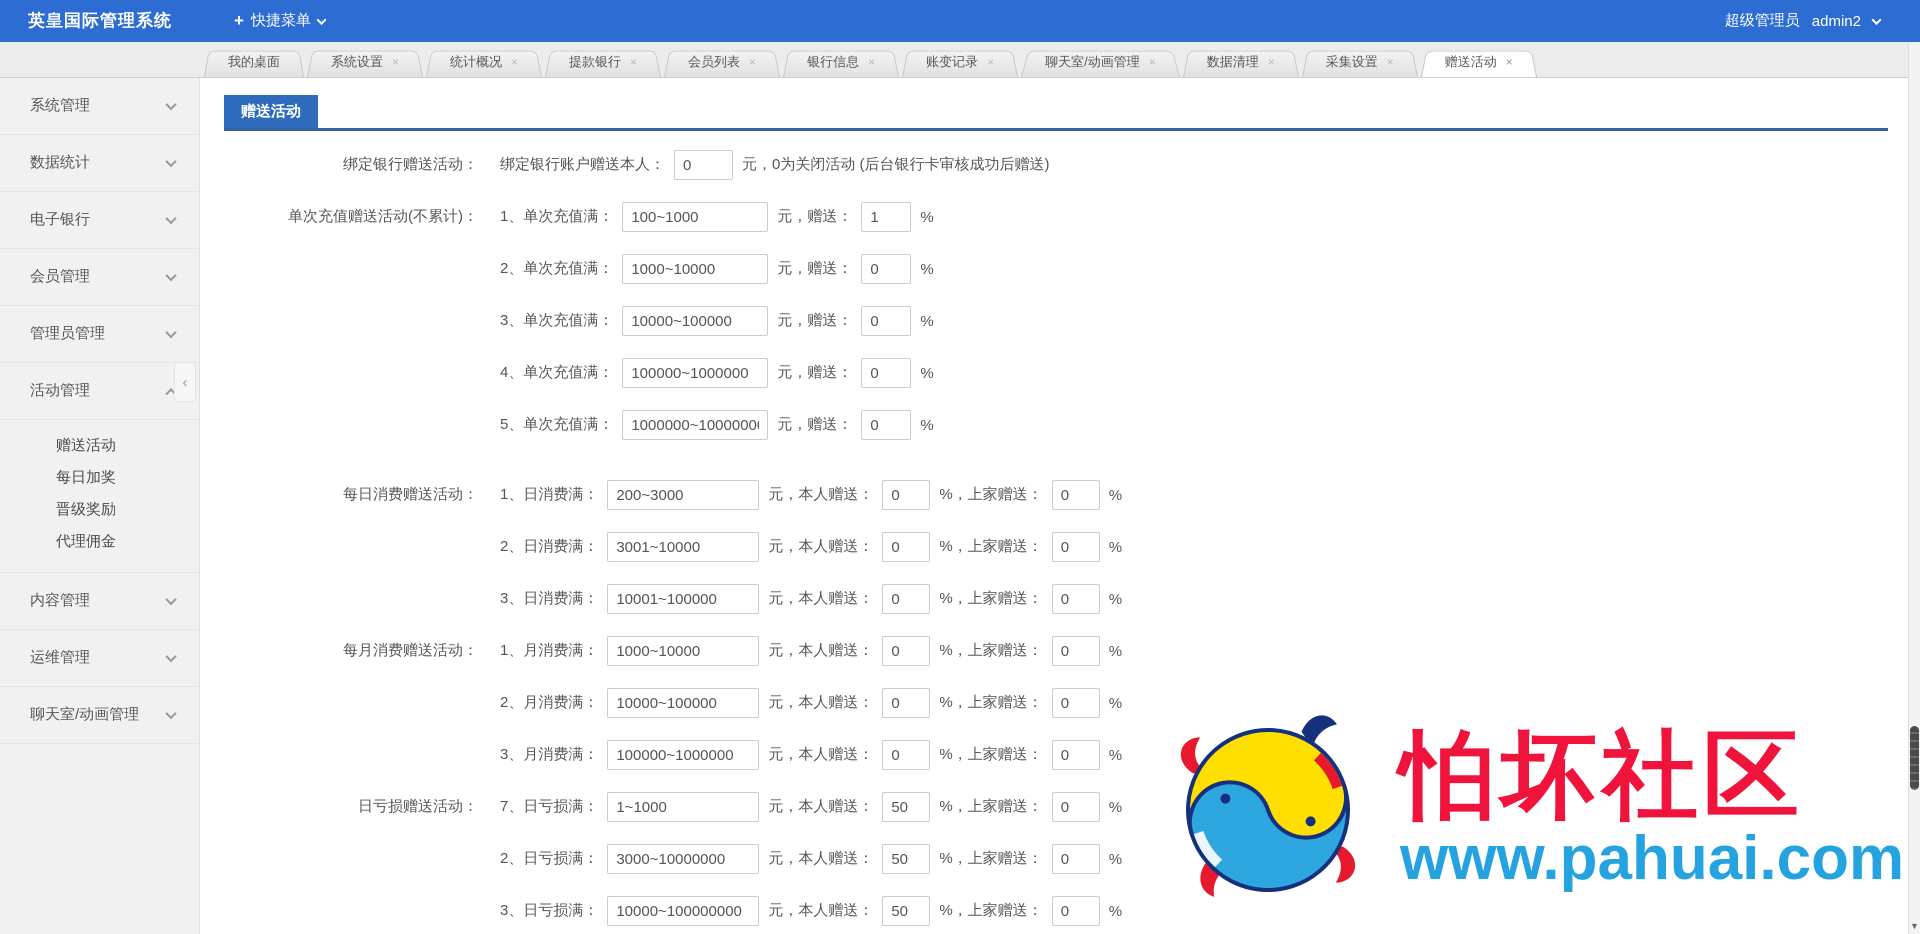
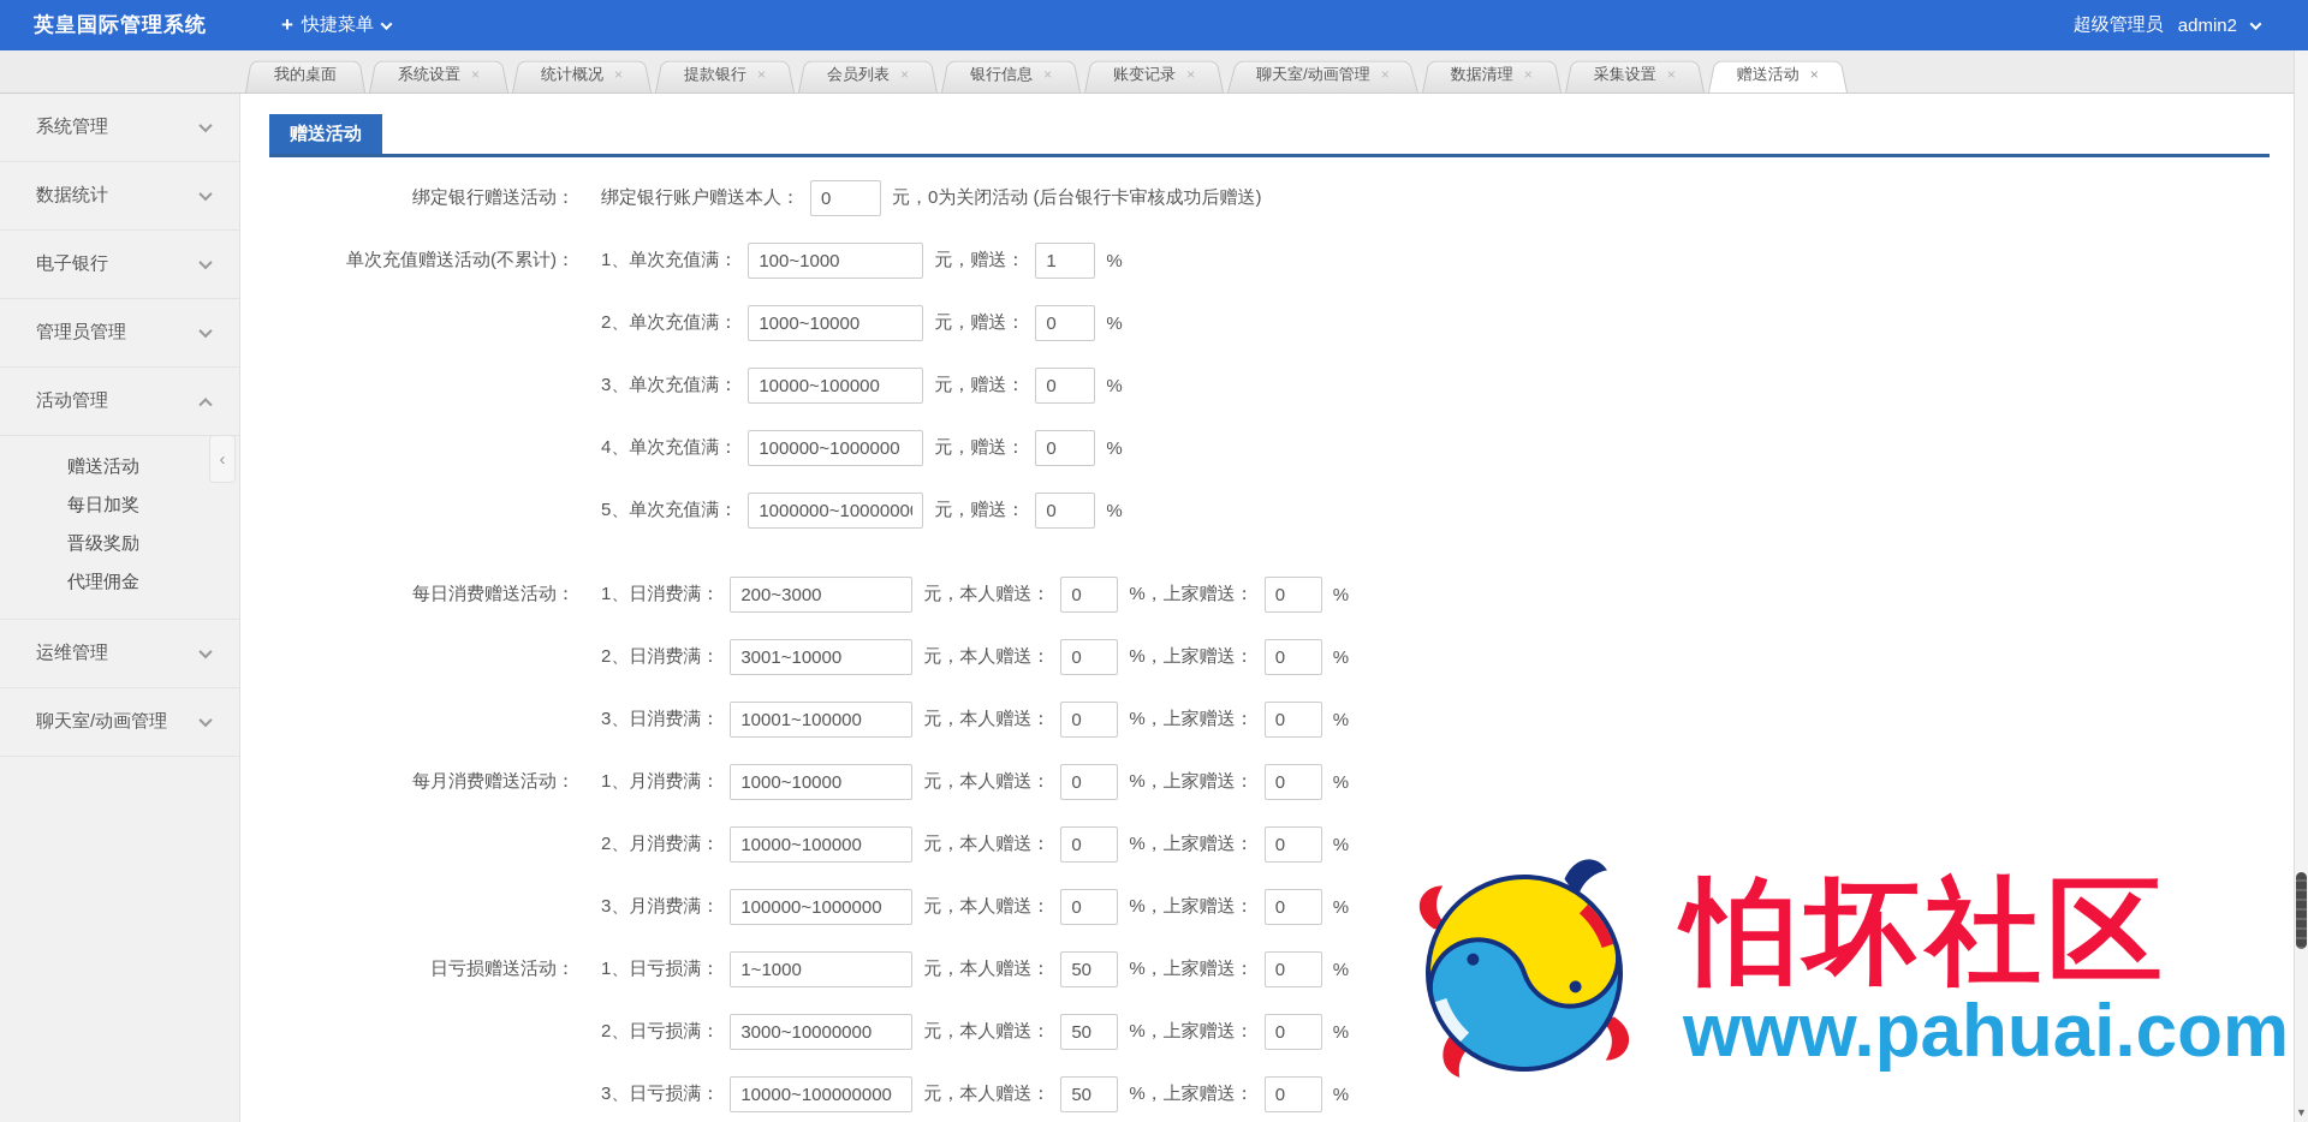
  英皇国际管理系统
  +
  快捷菜单
  超级管理员
  admin2
  我的桌面
  系统设置 ×
  统计概况 ×
  提款银行 ×
  会员列表 ×
  银行信息 ×
  账变记录 ×
  聊天室/动画管理 ×
  数据清理 ×
  采集设置 ×
  赠送活动 ×
  系统管理
  数据统计
  电子银行
- 会员管理
  管理员管理
  活动管理
  赠送活动
  每日加奖
  晋级奖励
  代理佣金
- 内容管理
  运维管理
  聊天室/动画管理
  ‹
  赠送活动
  绑定银行赠送活动：
  绑定银行账户赠送本人：
  0
  元，0为关闭活动 (后台银行卡审核成功后赠送)
  单次充值赠送活动(不累计)：
  1、单次充值满：
  100~1000
  元，赠送：
  1
  %
  2、单次充值满：
  1000~10000
  元，赠送：
  0
  %
  3、单次充值满：
  10000~100000
  元，赠送：
  0
  %
  4、单次充值满：
  100000~1000000
  元，赠送：
  0
  %
  5、单次充值满：
  1000000~1000000
  元，赠送：
  0
  %
  每日消费赠送活动：
  1、日消费满：
  200~3000
  元，本人赠送：
  0
  %，上家赠送：
  0
  %
  2、日消费满：
  3001~10000
  元，本人赠送：
  0
  %，上家赠送：
  0
  %
  3、日消费满：
  10001~100000
  元，本人赠送：
  0
  %，上家赠送：
  0
  %
  每月消费赠送活动：
  1、月消费满：
  1000~10000
  元，本人赠送：
  0
  %，上家赠送：
  0
  %
  2、月消费满：
  10000~100000
  元，本人赠送：
  0
  %，上家赠送：
  0
  %
  3、月消费满：
  100000~1000000
  元，本人赠送：
  0
  %，上家赠送：
  0
  %
  日亏损赠送活动：
- 7、日亏损满：
+ 1、日亏损满：
  1~1000
  元，本人赠送：
  50
  %，上家赠送：
  0
  %
  2、日亏损满：
  3000~10000000
  元，本人赠送：
  50
  %，上家赠送：
  0
  %
  3、日亏损满：
  10000~100000000
  元，本人赠送：
  50
  %，上家赠送：
  0
  %
  怕坏社区
  www.pahuai.com
  ▼
